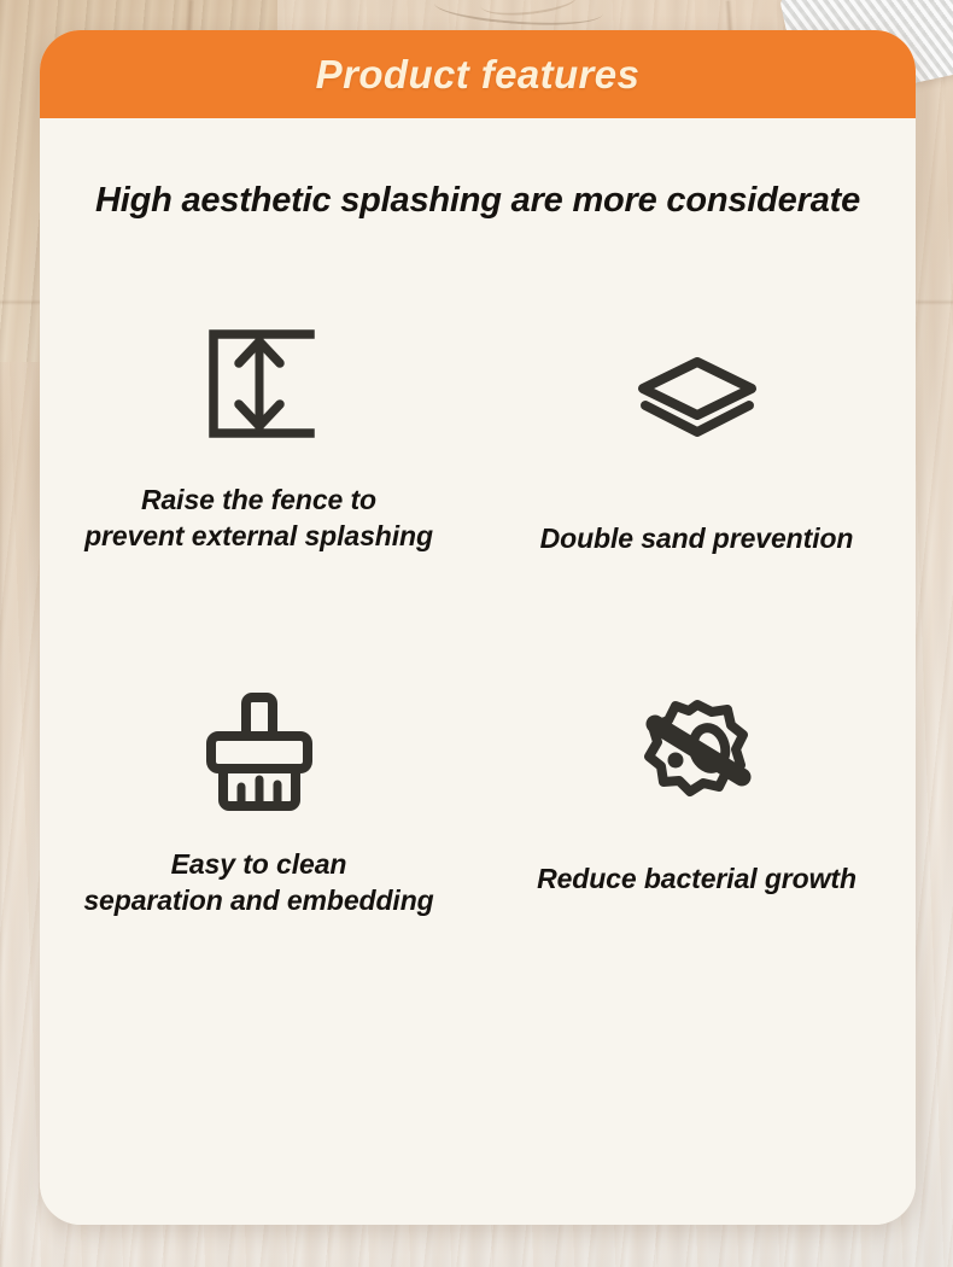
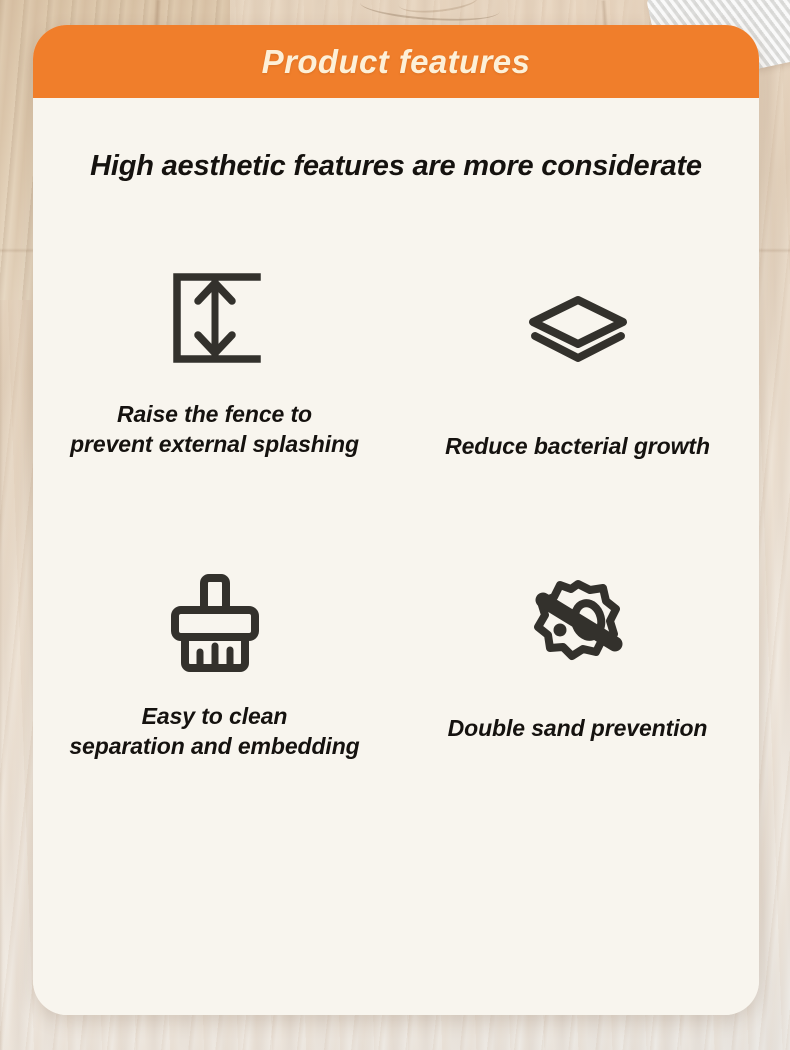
  Product features
- High aesthetic splashing are more considerate
+ High aesthetic features are more considerate
  Raise the fence to
  prevent external splashing
- Double sand prevention
+ Reduce bacterial growth
  Easy to clean
  separation and embedding
- Reduce bacterial growth
+ Double sand prevention
